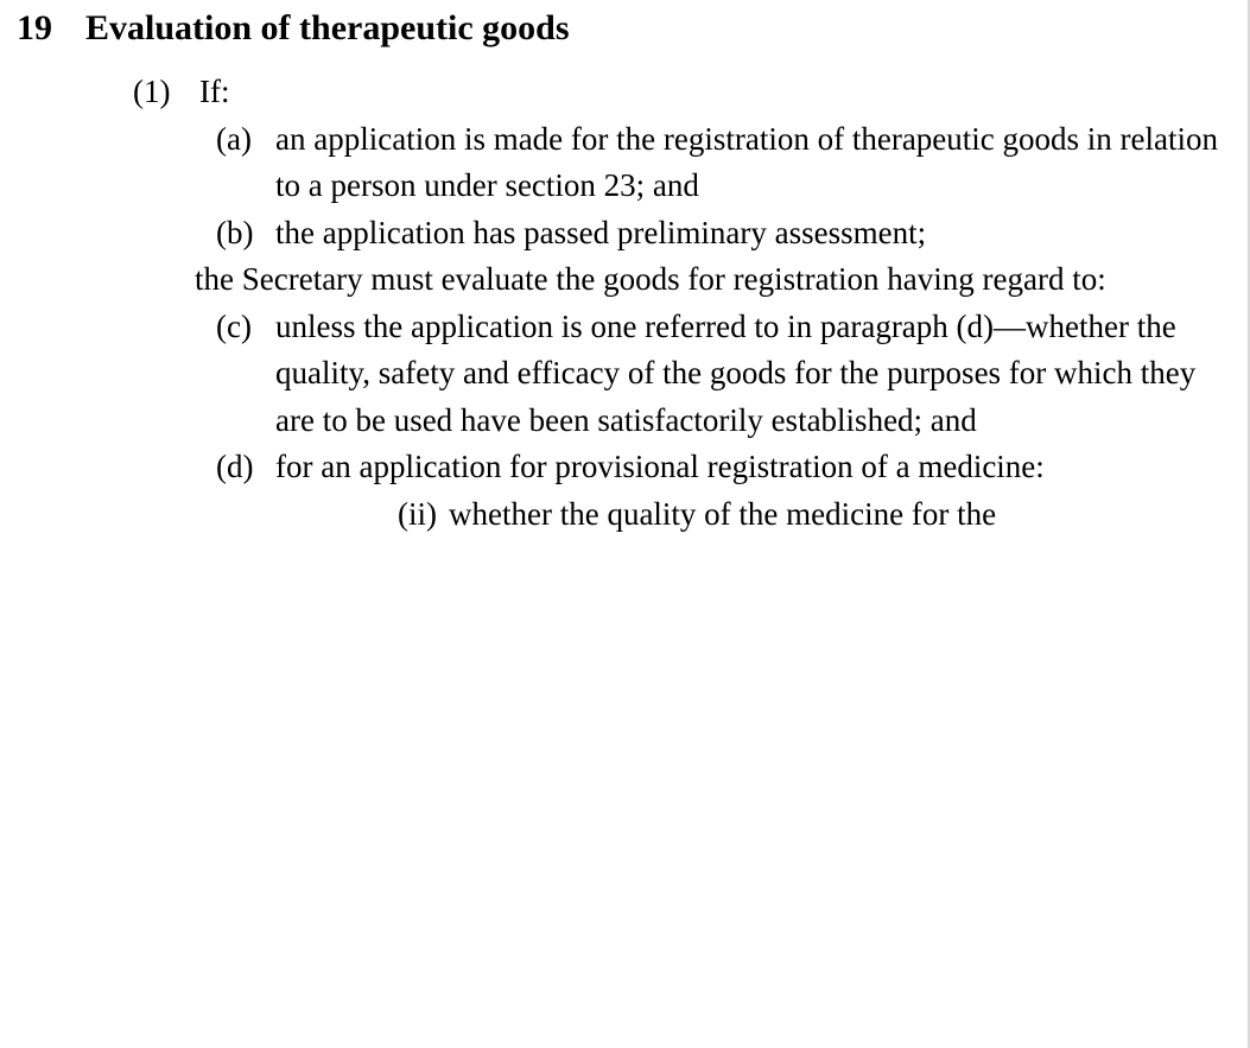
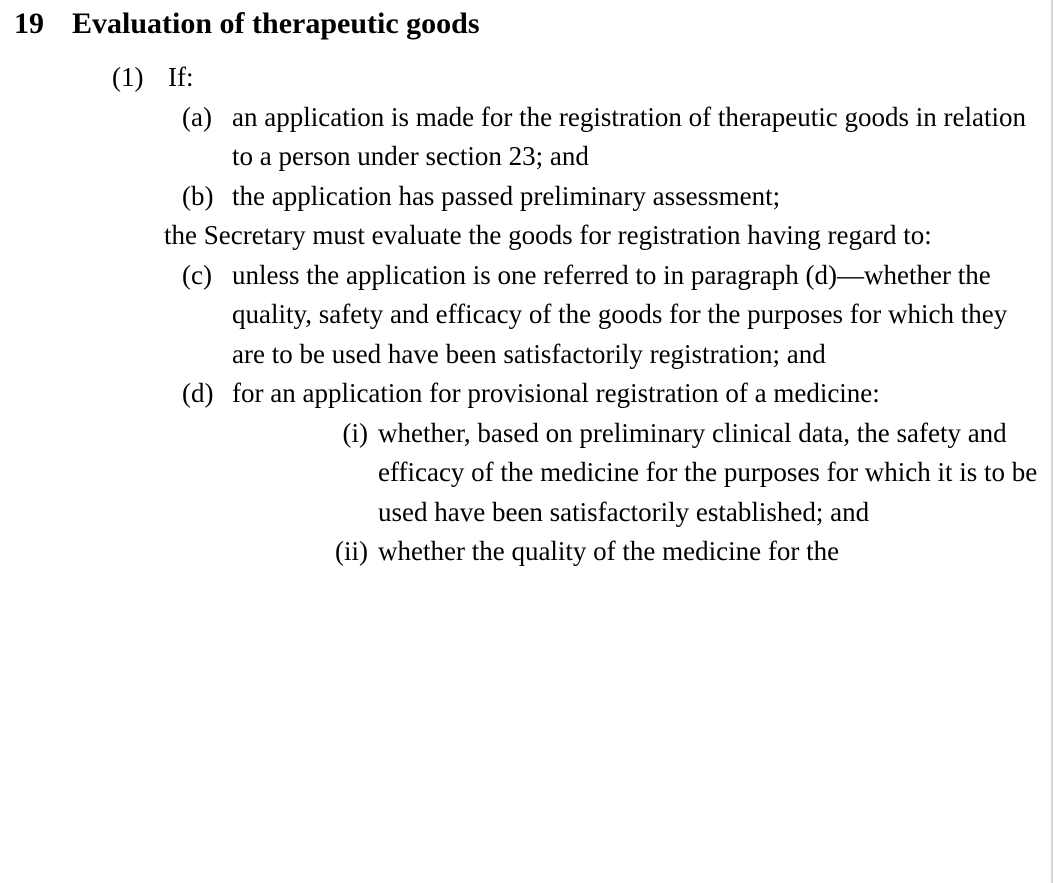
  19
  Evaluation of therapeutic goods
  (1)
  If:
  (a)
  an application is made for the registration of therapeutic goods in relation to a person under section 23; and
  (b)
  the application has passed preliminary assessment;
  the Secretary must evaluate the goods for registration having regard to:
  (c)
- unless the application is one referred to in paragraph (d)—whether the quality, safety and efficacy of the goods for the purposes for which they are to be used have been satisfactorily established; and
+ unless the application is one referred to in paragraph (d)—whether the quality, safety and efficacy of the goods for the purposes for which they are to be used have been satisfactorily registration; and
  (d)
  for an application for provisional registration of a medicine:
+ (i)
+ whether, based on preliminary clinical data, the safety and efficacy of the medicine for the purposes for which it is to be used have been satisfactorily established; and
  (ii)
  whether the quality of the medicine for the
